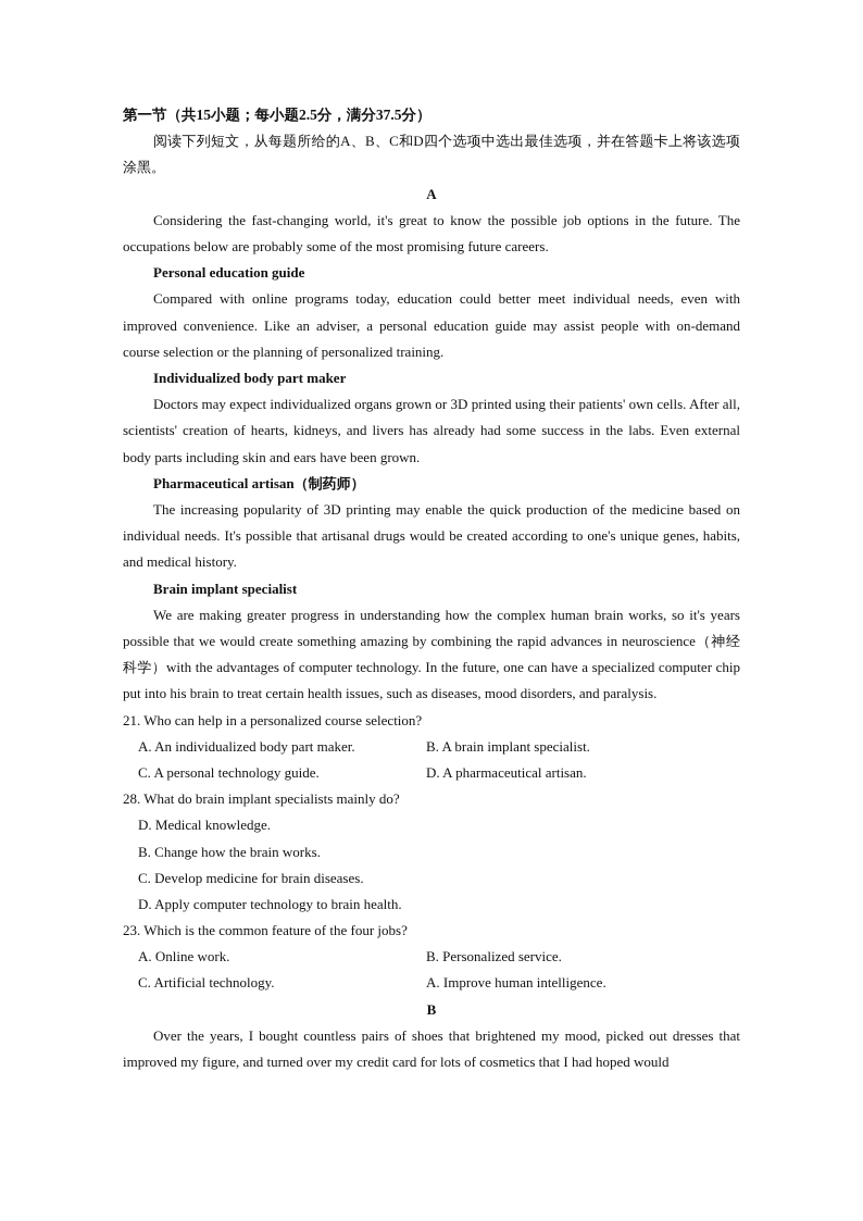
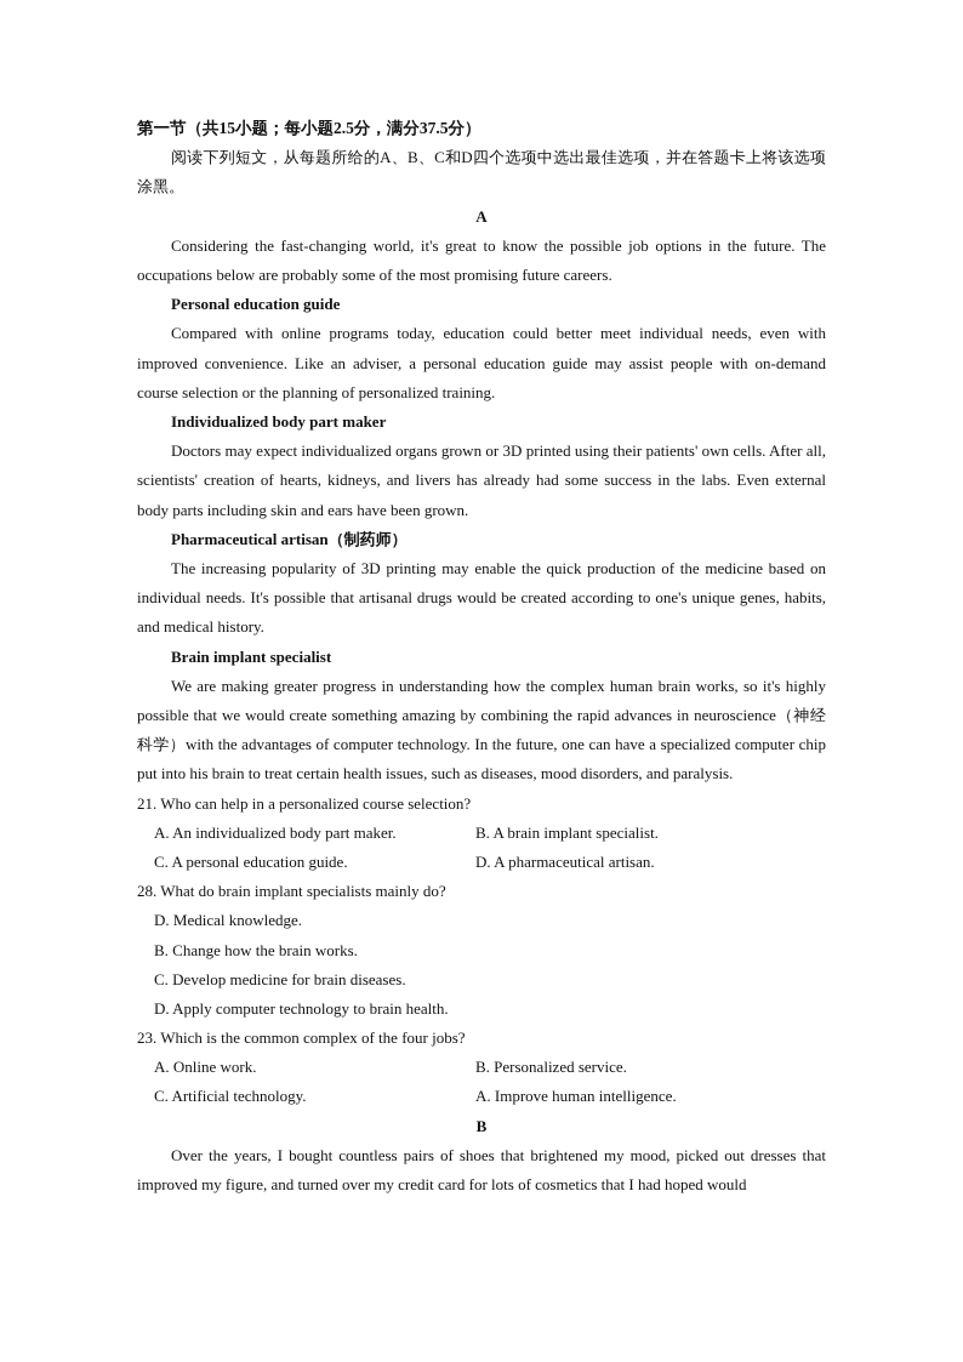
  第一节（共15小题；每小题2.5分，满分37.5分）
  阅读下列短文，从每题所给的A、B、C和D四个选项中选出最佳选项，并在答题卡上将该选项涂黑。
  A
  Considering the fast-changing world, it's great to know the possible job options in the future. The occupations below are probably some of the most promising future careers.
  Personal education guide
  Compared with online programs today, education could better meet individual needs, even with improved convenience. Like an adviser, a personal education guide may assist people with on-demand course selection or the planning of personalized training.
  Individualized body part maker
  Doctors may expect individualized organs grown or 3D printed using their patients' own cells. After all, scientists' creation of hearts, kidneys, and livers has already had some success in the labs. Even external body parts including skin and ears have been grown.
  Pharmaceutical artisan（制药师）
  The increasing popularity of 3D printing may enable the quick production of the medicine based on individual needs. It's possible that artisanal drugs would be created according to one's unique genes, habits, and medical history.
  Brain implant specialist
- We are making greater progress in understanding how the complex human brain works, so it's years possible that we would create something amazing by combining the rapid advances in neuroscience（神经科学）with the advantages of computer technology. In the future, one can have a specialized computer chip put into his brain to treat certain health issues, such as diseases, mood disorders, and paralysis.
+ We are making greater progress in understanding how the complex human brain works, so it's highly possible that we would create something amazing by combining the rapid advances in neuroscience（神经科学）with the advantages of computer technology. In the future, one can have a specialized computer chip put into his brain to treat certain health issues, such as diseases, mood disorders, and paralysis.
  21. Who can help in a personalized course selection?
  A. An individualized body part maker.
  B. A brain implant specialist.
- C. A personal technology guide.
+ C. A personal education guide.
  D. A pharmaceutical artisan.
  28. What do brain implant specialists mainly do?
  D. Medical knowledge.
  B. Change how the brain works.
  C. Develop medicine for brain diseases.
  D. Apply computer technology to brain health.
- 23. Which is the common feature of the four jobs?
+ 23. Which is the common complex of the four jobs?
  A. Online work.
  B. Personalized service.
  C. Artificial technology.
  A. Improve human intelligence.
  B
  Over the years, I bought countless pairs of shoes that brightened my mood, picked out dresses that improved my figure, and turned over my credit card for lots of cosmetics that I had hoped would
